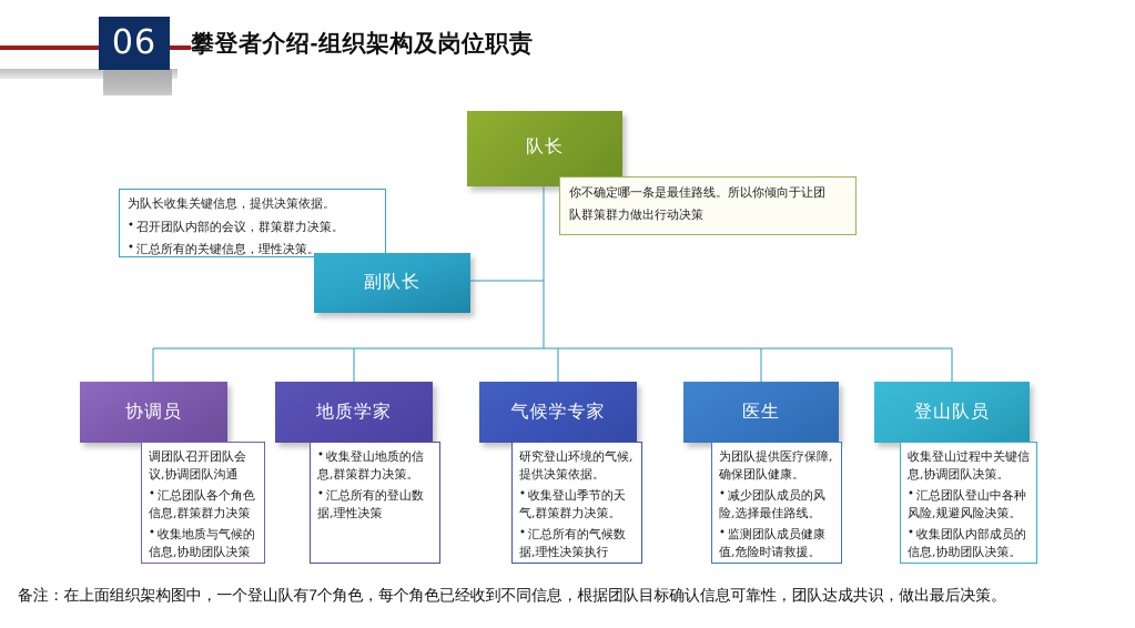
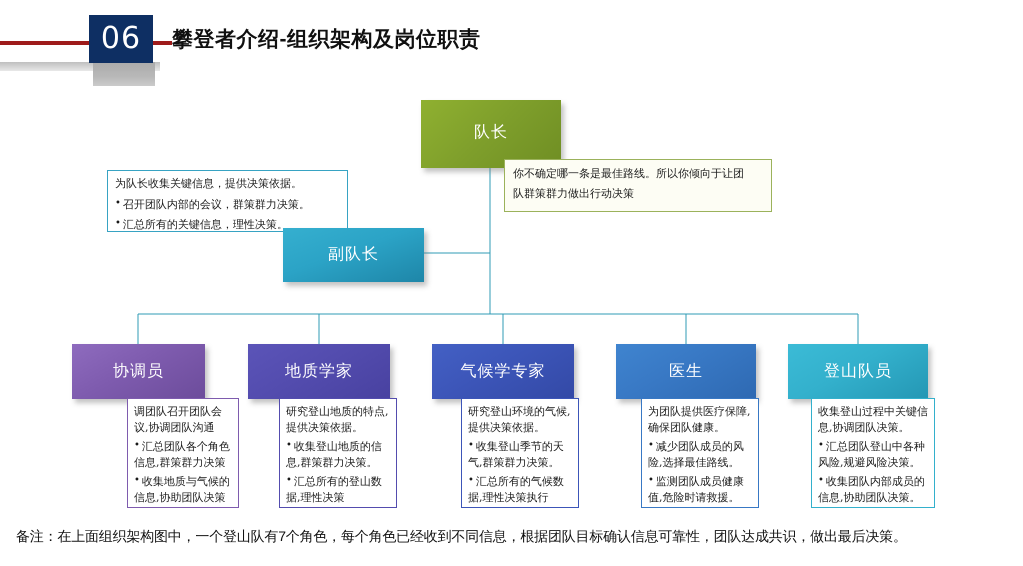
  06
  攀登者介绍-组织架构及岗位职责
  队长
  你不确定哪一条是最佳路线。所以你倾向于让团
  队群策群力做出行动决策
  为队长收集关键信息，提供决策依据。
  召开团队内部的会议，群策群力决策。
  汇总所有的关键信息，理性决策。
  副队长
  协调员
  调团队召开团队会议,协调团队沟通
  汇总团队各个角色信息,群策群力决策
  收集地质与气候的信息,协助团队决策
  地质学家
+ 研究登山地质的特点,提供决策依据。
  收集登山地质的信息,群策群力决策。
  汇总所有的登山数据,理性决策
  气候学专家
  研究登山环境的气候,提供决策依据。
  收集登山季节的天气,群策群力决策。
  汇总所有的气候数据,理性决策执行
  医生
  为团队提供医疗保障,确保团队健康。
  减少团队成员的风险,选择最佳路线。
  监测团队成员健康值,危险时请救援。
  登山队员
  收集登山过程中关键信息,协调团队决策。
  汇总团队登山中各种风险,规避风险决策。
  收集团队内部成员的信息,协助团队决策。
  备注：在上面组织架构图中，一个登山队有7个角色，每个角色已经收到不同信息，根据团队目标确认信息可靠性，团队达成共识，做出最后决策。
